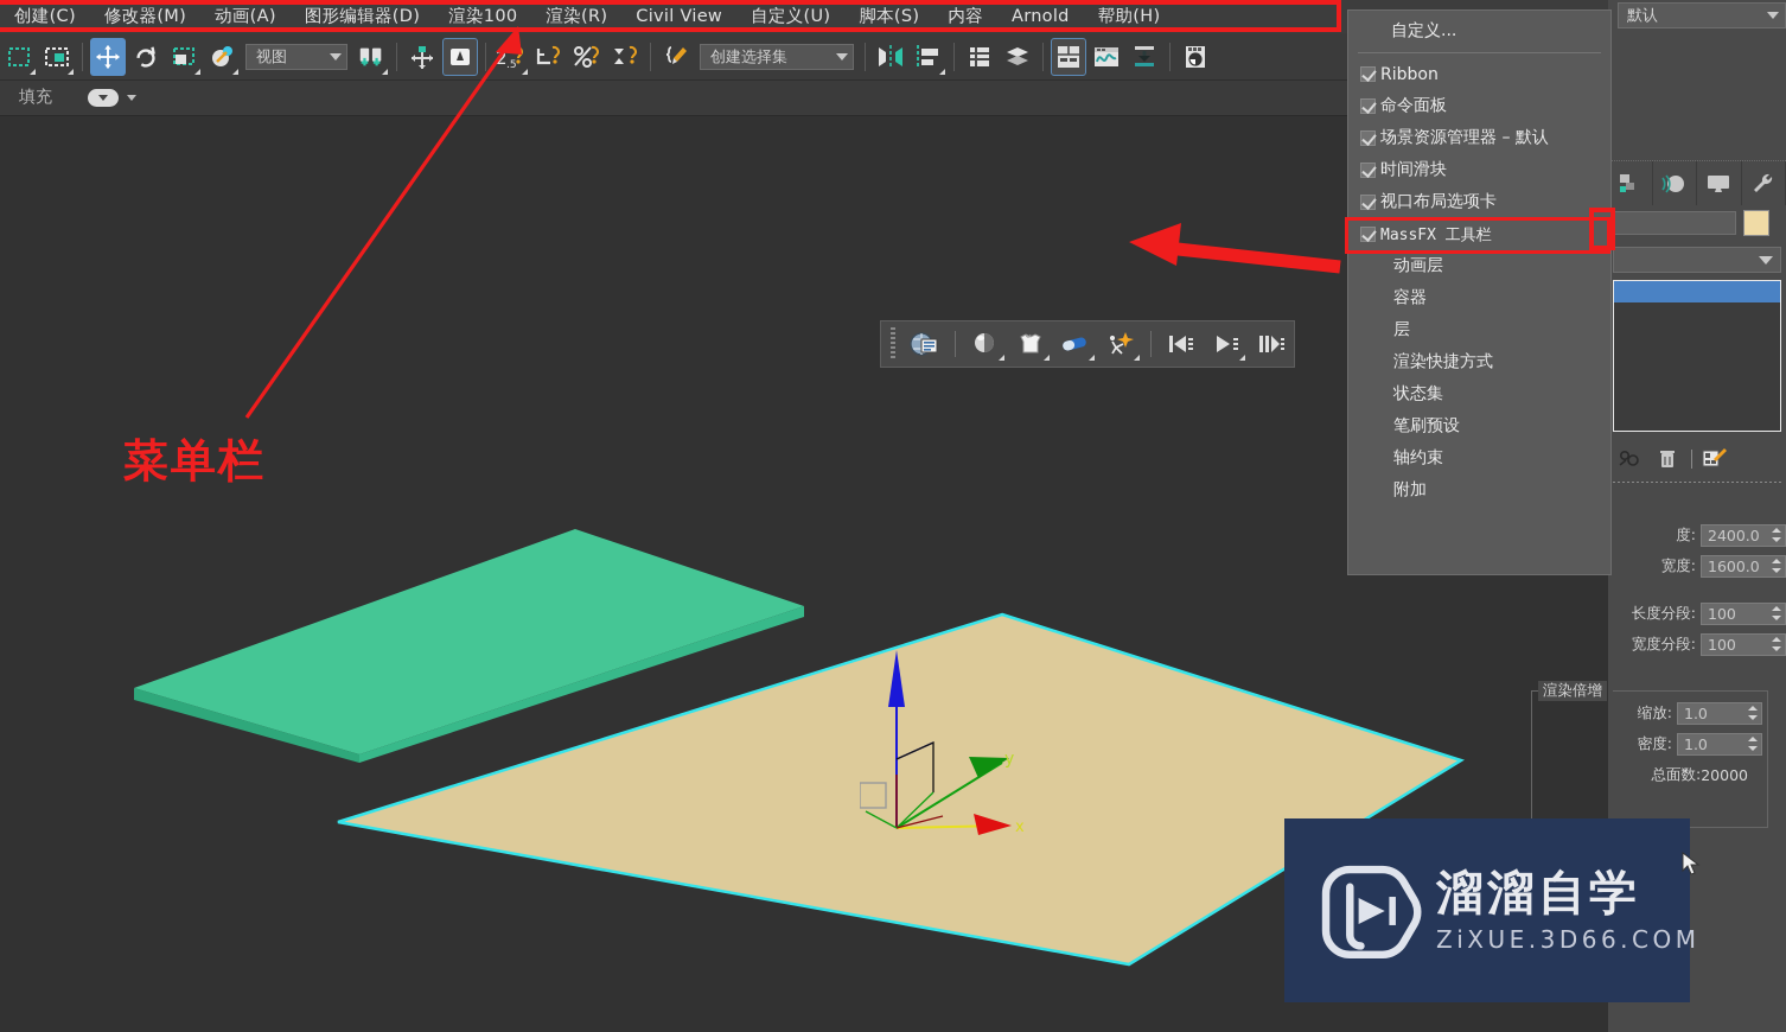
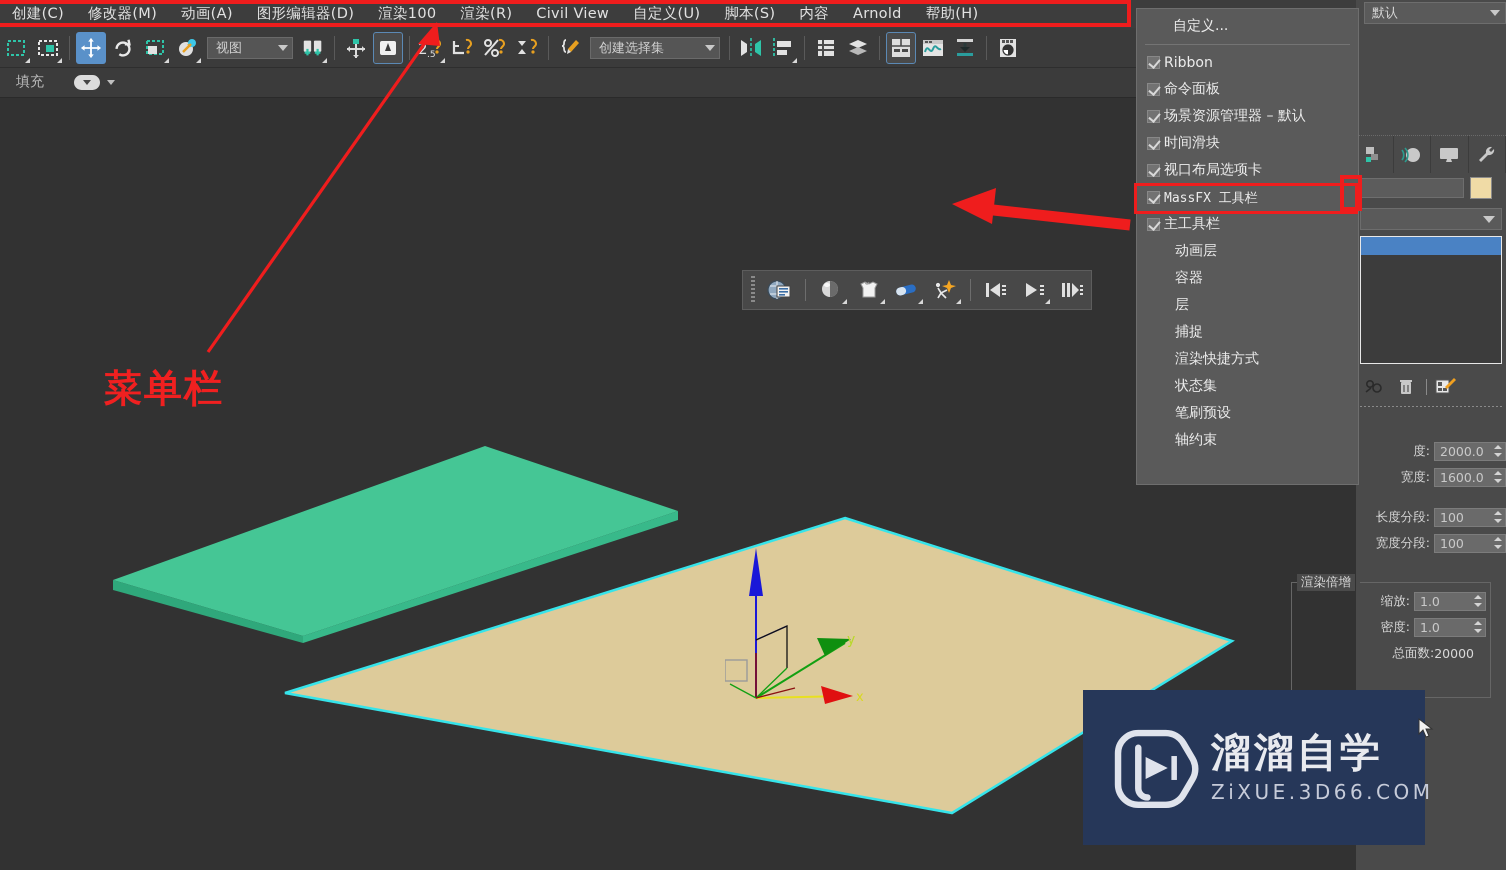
  创建(C)
  修改器(M)
  动画(A)
  图形编辑器(D)
  渲染100
  渲染(R)
  Civil View
  自定义(U)
  脚本(S)
  内容
  Arnold
  帮助(H)
  视图
  .5
  创建选择集
  填充
  x
  y
  默认
  度:
- 2400.0
+ 2000.0
  宽度:
  1600.0
  长度分段:
  100
  宽度分段:
  100
  渲染倍增
  缩放:
  1.0
  密度:
  1.0
  总面数:
  20000
  自定义...
  Ribbon
  命令面板
  场景资源管理器 – 默认
  时间滑块
  视口布局选项卡
  MassFX 工具栏
+ 主工具栏
  动画层
  容器
  层
+ 捕捉
  渲染快捷方式
  状态集
  笔刷预设
  轴约束
- 附加
  菜单栏
  溜溜自学
  ZiXUE.3D66.COM
